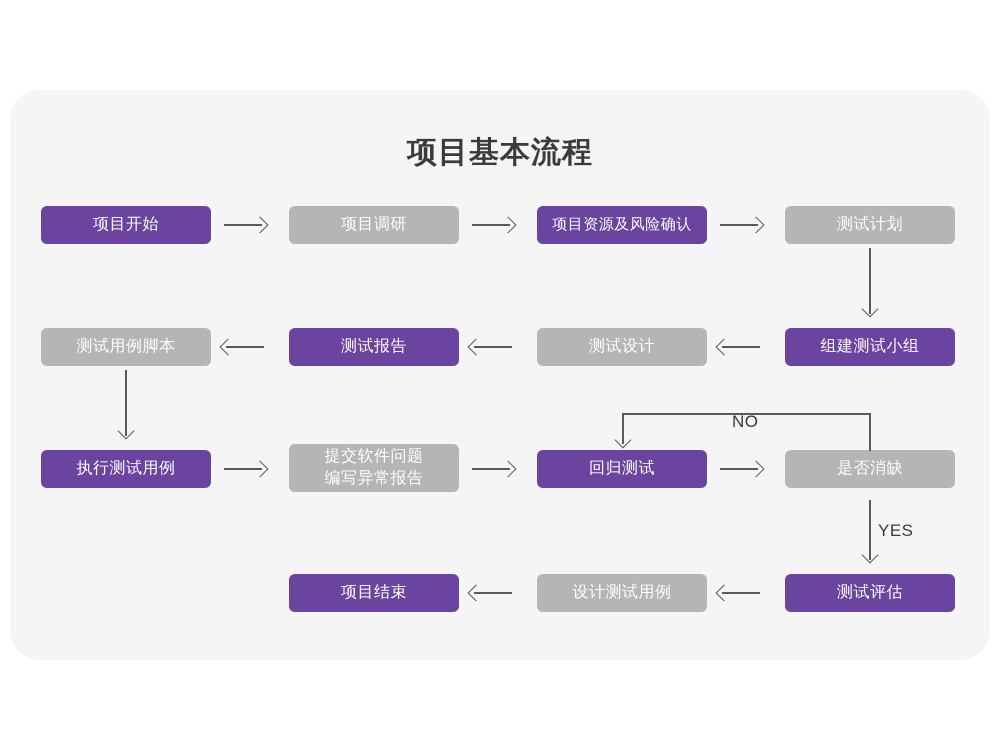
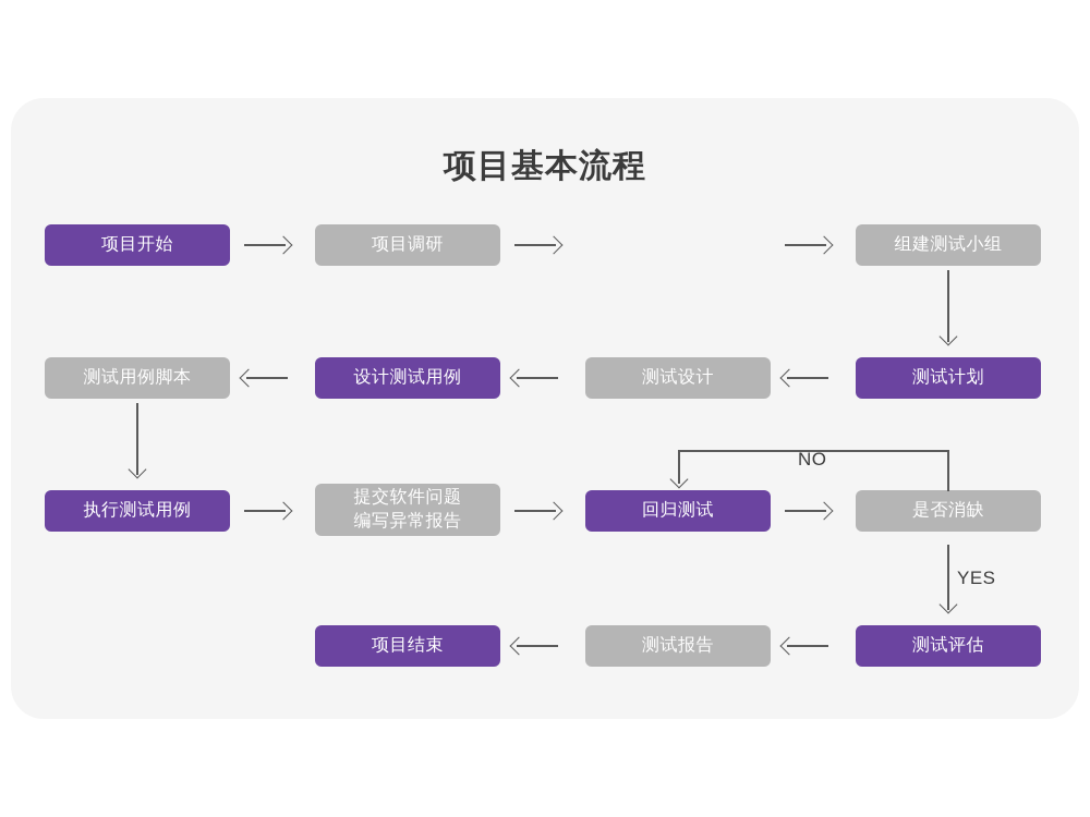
  项目基本流程
  项目开始
  项目调研
- 项目资源及风险确认
- 测试计划
+ 组建测试小组
  测试用例脚本
- 测试报告
+ 设计测试用例
  测试设计
- 组建测试小组
+ 测试计划
  执行测试用例
  提交软件问题
  编写异常报告
  回归测试
  是否消缺
  NO
  YES
  项目结束
- 设计测试用例
+ 测试报告
  测试评估
